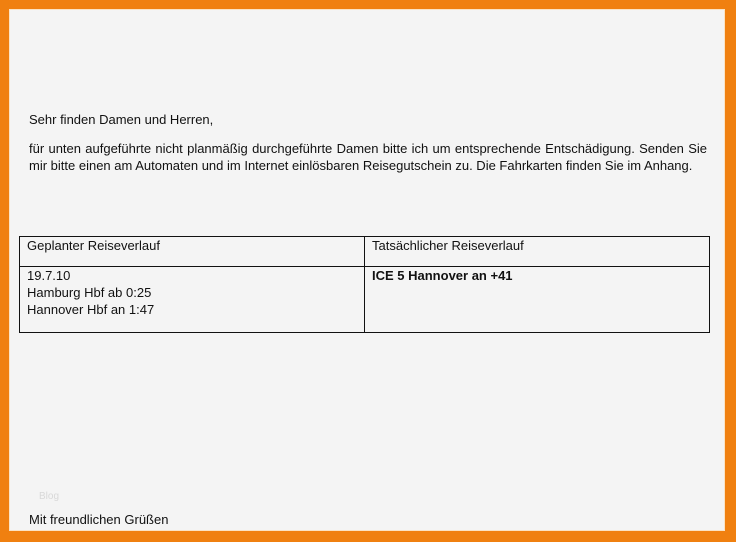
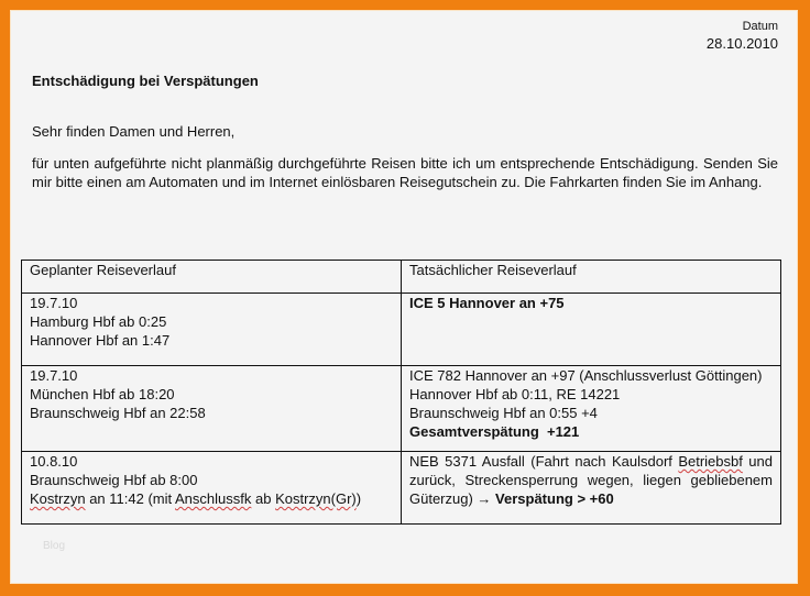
+ Datum
+ 28.10.2010
+ Entschädigung bei Verspätungen
  Sehr finden Damen und Herren,
- für unten aufgeführte nicht planmäßig durchgeführte Damen bitte ich um entsprechende Entschädigung. Senden Sie mir bitte einen am Automaten und im Internet einlösbaren Reisegutschein zu. Die Fahrkarten finden Sie im Anhang.
+ für unten aufgeführte nicht planmäßig durchgeführte Reisen bitte ich um entsprechende Entschädigung. Senden Sie mir bitte einen am Automaten und im Internet einlösbaren Reisegutschein zu. Die Fahrkarten finden Sie im Anhang.
  Geplanter Reiseverlauf	Tatsächlicher Reiseverlauf
- 19.7.10 Hamburg Hbf ab 0:25 Hannover Hbf an 1:47	ICE 5 Hannover an +41
+ 19.7.10 Hamburg Hbf ab 0:25 Hannover Hbf an 1:47	ICE 5 Hannover an +75
+ 19.7.10 München Hbf ab 18:20 Braunschweig Hbf an 22:58	ICE 782 Hannover an +97 (Anschlussverlust Göttingen) Hannover Hbf ab 0:11, RE 14221 Braunschweig Hbf an 0:55 +4 Gesamtverspätung +121
+ 10.8.10 Braunschweig Hbf ab 8:00 Kostrzyn an 11:42 (mit Anschlussfk ab Kostrzyn(Gr))	NEB 5371 Ausfall (Fahrt nach Kaulsdorf Betriebsbf und zurück, Streckensperrung wegen, liegen gebliebenem Güterzug) → Verspätung > +60
  Blog
- Mit freundlichen Grüßen
